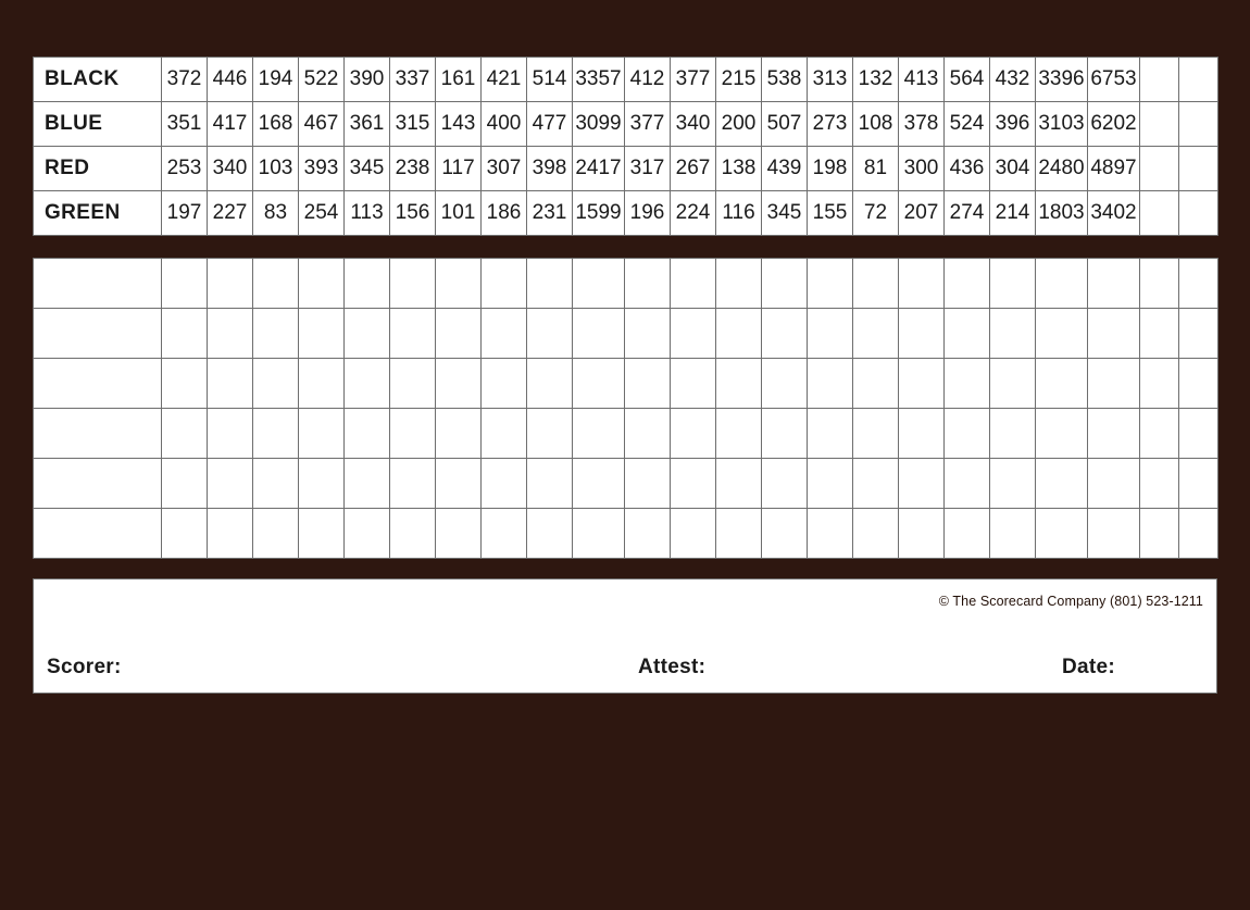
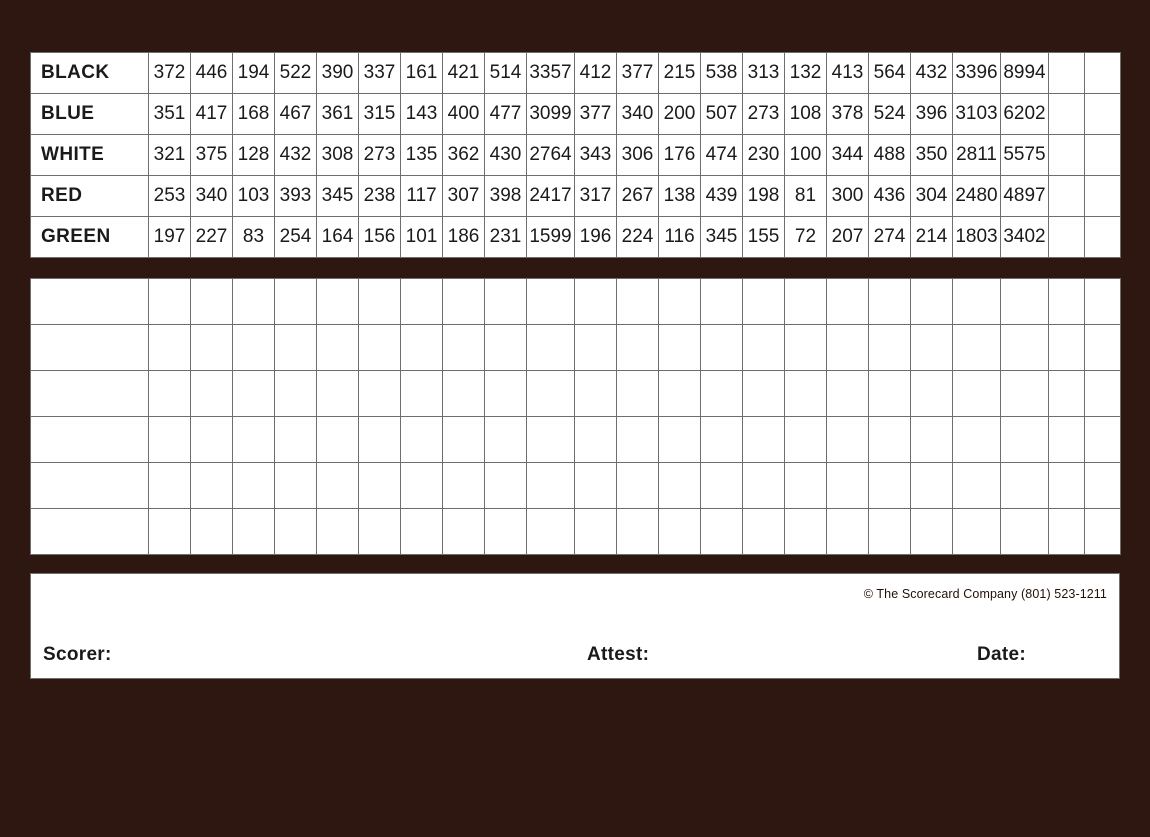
- BLACK	372	446	194	522	390	337	161	421	514	3357	412	377	215	538	313	132	413	564	432	3396	6753
+ BLACK	372	446	194	522	390	337	161	421	514	3357	412	377	215	538	313	132	413	564	432	3396	8994
  BLUE	351	417	168	467	361	315	143	400	477	3099	377	340	200	507	273	108	378	524	396	3103	6202
+ WHITE	321	375	128	432	308	273	135	362	430	2764	343	306	176	474	230	100	344	488	350	2811	5575
  RED	253	340	103	393	345	238	117	307	398	2417	317	267	138	439	198	81	300	436	304	2480	4897
- GREEN	197	227	83	254	113	156	101	186	231	1599	196	224	116	345	155	72	207	274	214	1803	3402
+ GREEN	197	227	83	254	164	156	101	186	231	1599	196	224	116	345	155	72	207	274	214	1803	3402
  © The Scorecard Company (801) 523-1211
  Scorer:
  Attest:
  Date:
